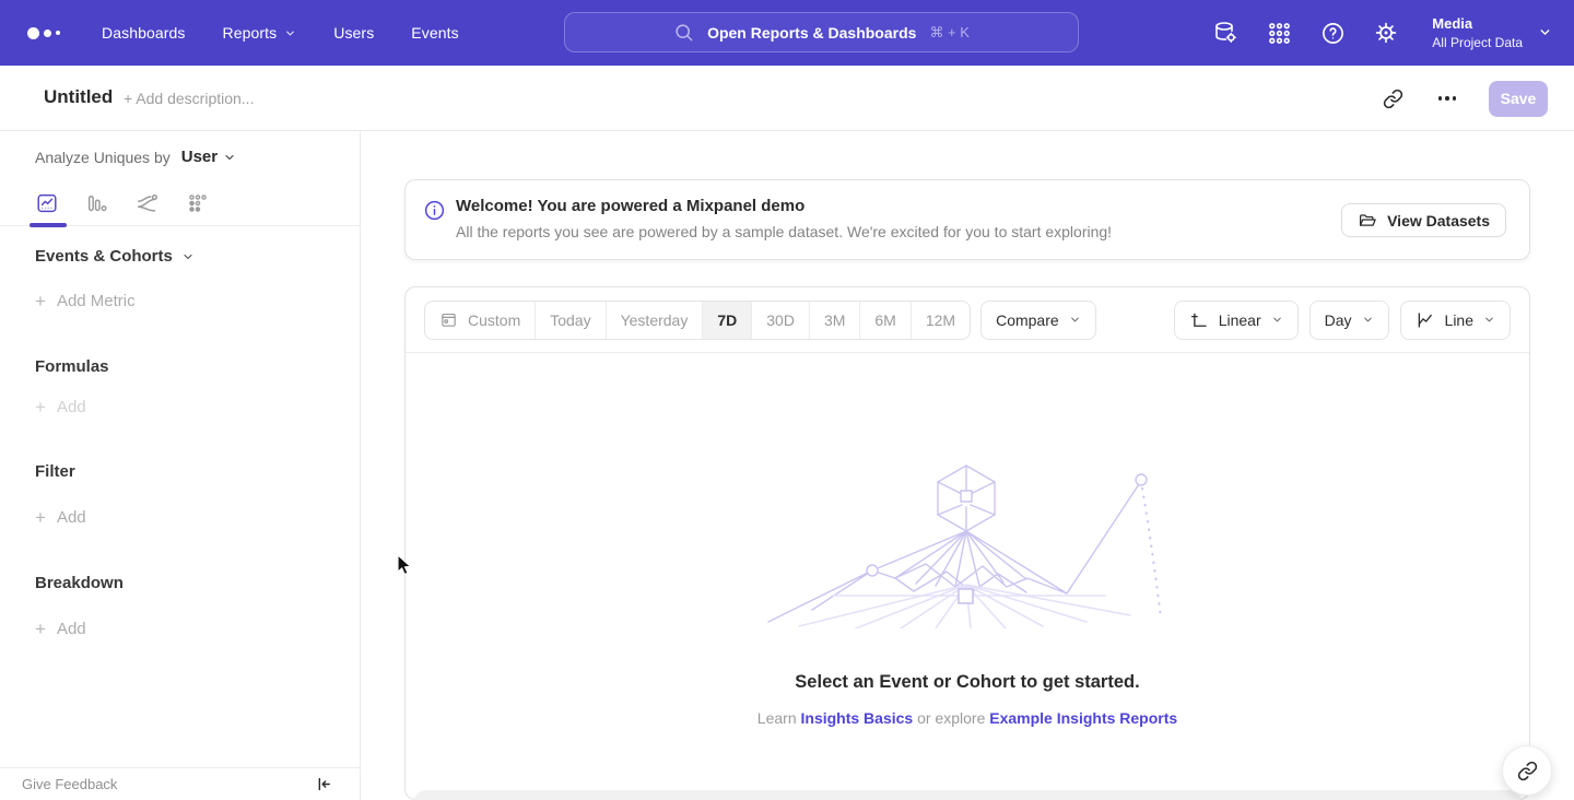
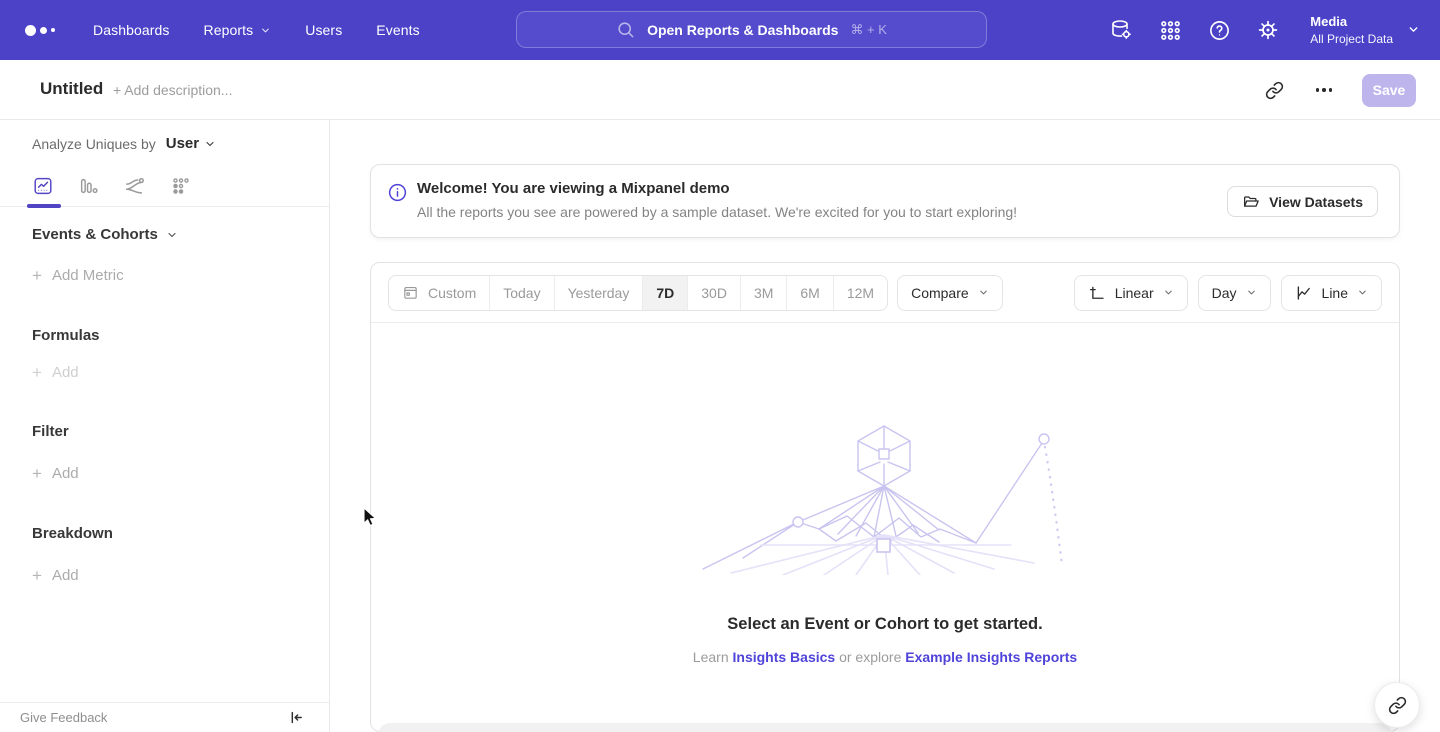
  Dashboards
  Reports
  Users
  Events
  Open Reports & Dashboards
  ⌘ + K
  Media
  All Project Data
  Untitled
  + Add description...
  Save
  Analyze Uniques by
  User
  Events & Cohorts
  +
  Add Metric
  Formulas
  +
  Add
  Filter
  +
  Add
  Breakdown
  +
  Add
  Give Feedback
- Welcome! You are powered a Mixpanel demo
+ Welcome! You are viewing a Mixpanel demo
  All the reports you see are powered by a sample dataset. We're excited for you to start exploring!
  View Datasets
  Custom
  Today
  Yesterday
  7D
  30D
  3M
  6M
  12M
  Compare
  Linear
  Day
  Line
  Select an Event or Cohort to get started.
  Learn Insights Basics or explore Example Insights Reports
